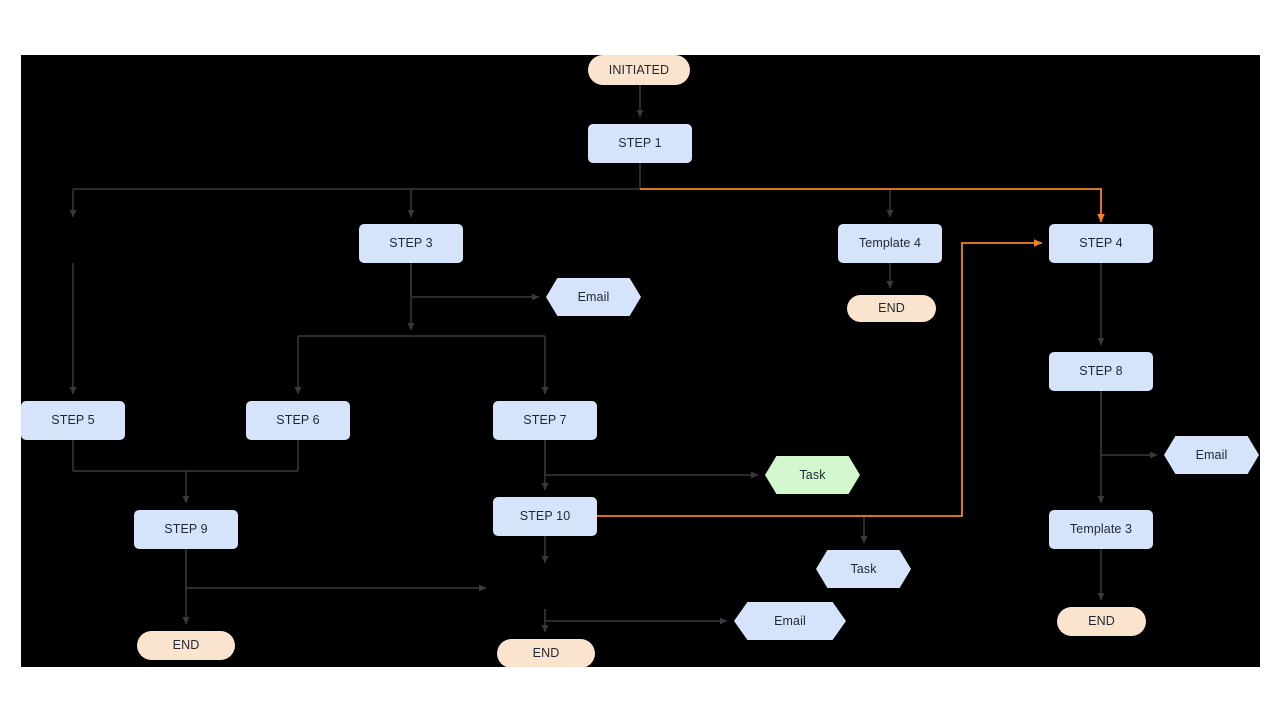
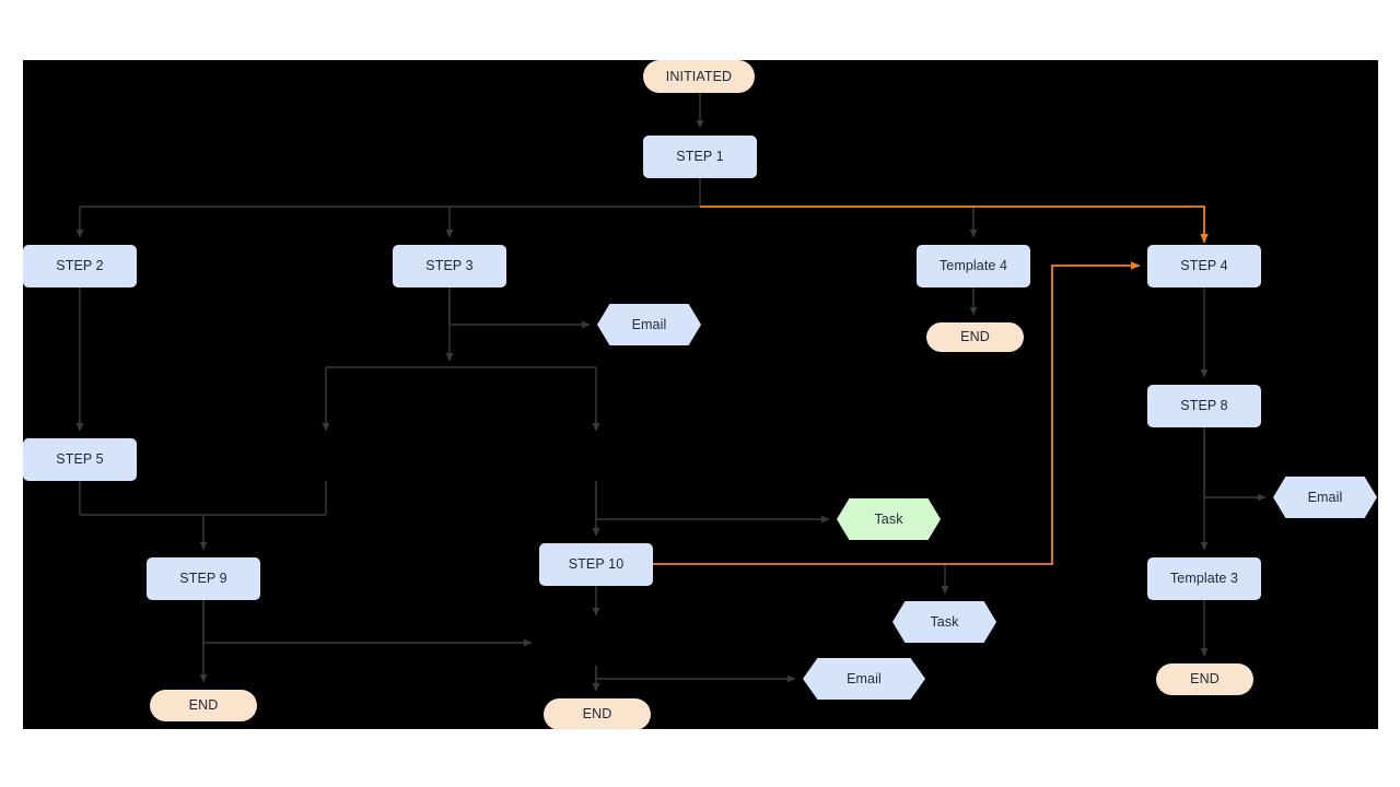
  INITIATED
  STEP 1
+ STEP 2
  STEP 3
  Template 4
  STEP 4
  Email
  END
  STEP 8
  STEP 5
- STEP 6
- STEP 7
  Email
  Task
  STEP 10
  STEP 9
  Template 3
  Task
  Email
  END
  END
  END
